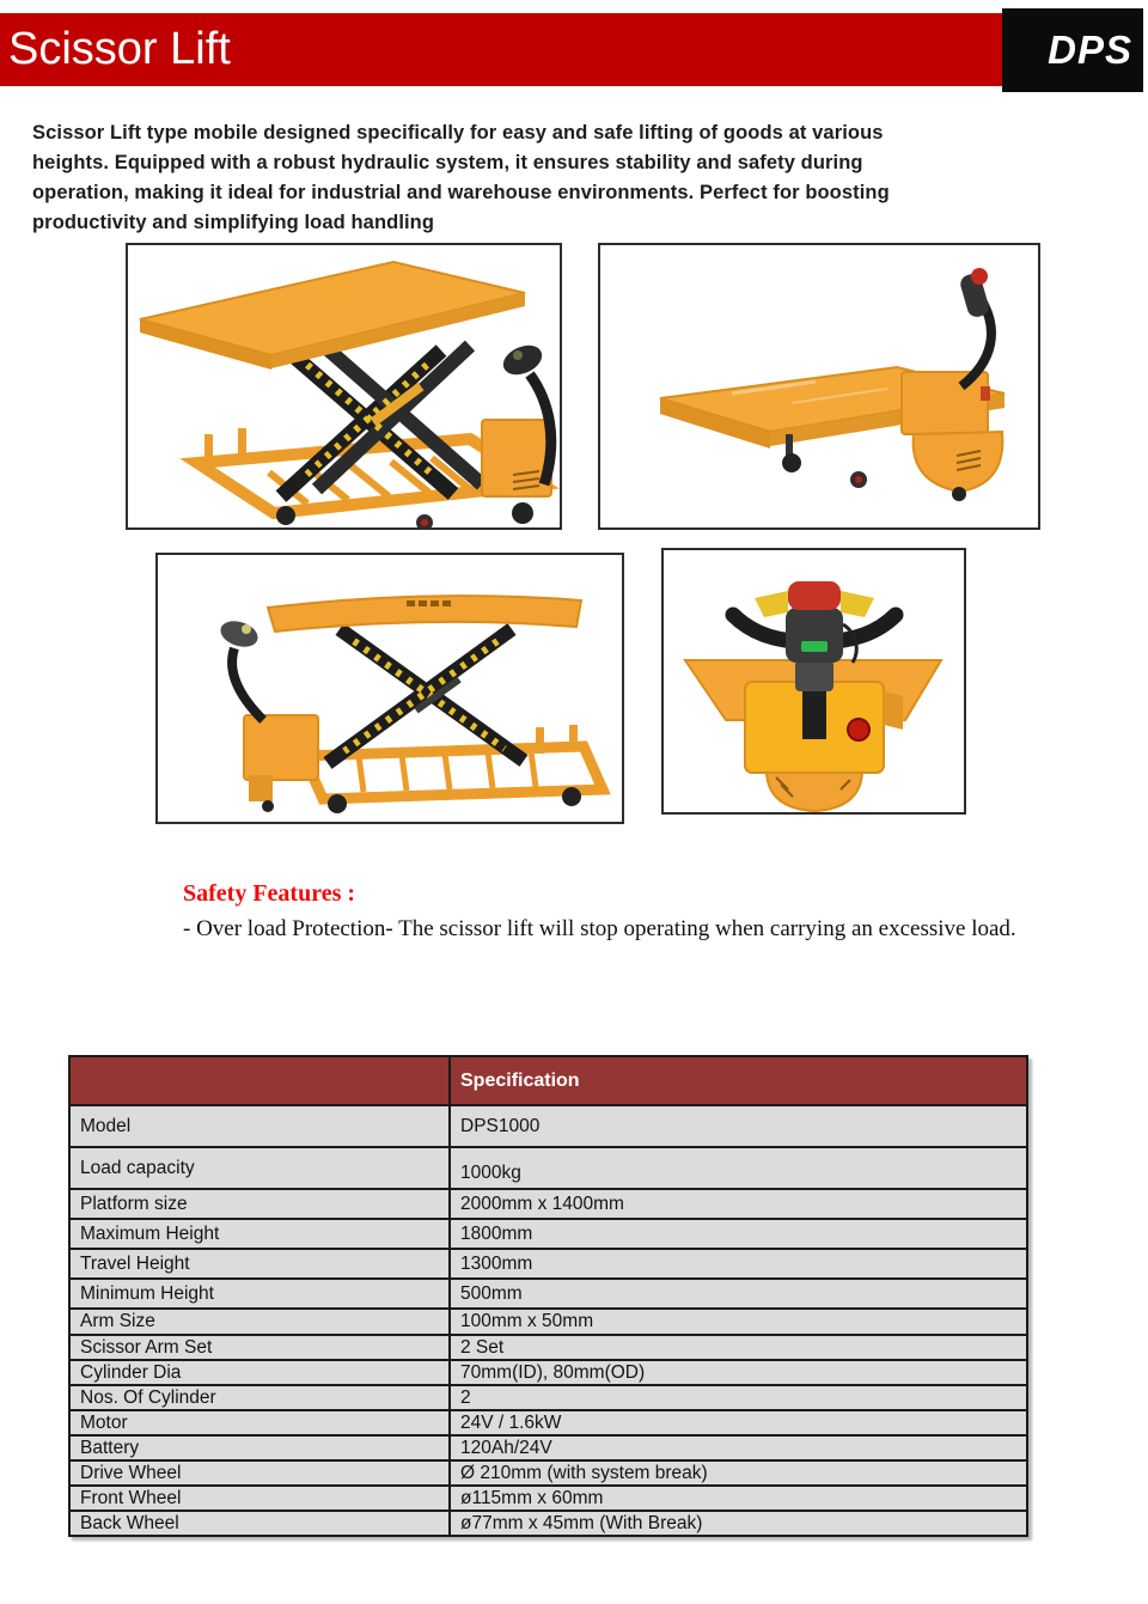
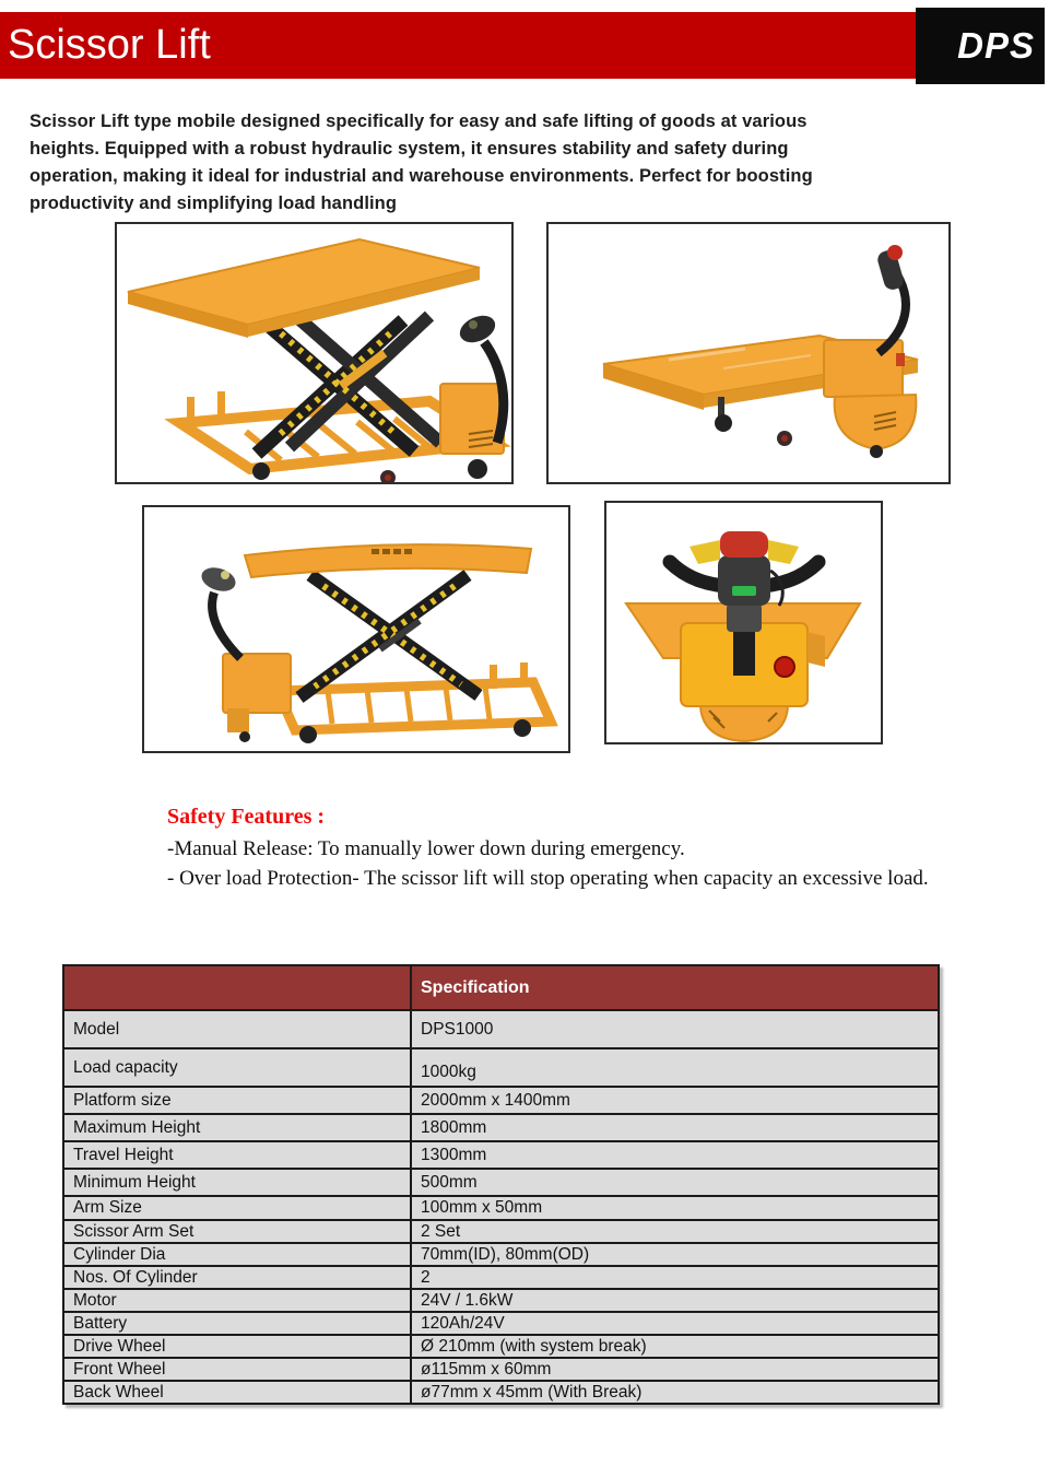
  Scissor Lift
  DPS
  Scissor Lift type mobile designed specifically for easy and safe lifting of goods at various
  heights. Equipped with a robust hydraulic system, it ensures stability and safety during
  operation, making it ideal for industrial and warehouse environments. Perfect for boosting
  productivity and simplifying load handling
  Safety Features :
+ -Manual Release: To manually lower down during emergency.
- - Over load Protection- The scissor lift will stop operating when carrying an excessive load.
+ - Over load Protection- The scissor lift will stop operating when capacity an excessive load.
  	Specification
  Model	DPS1000
  Load capacity	1000kg
  Platform size	2000mm x 1400mm
  Maximum Height	1800mm
  Travel Height	1300mm
  Minimum Height	500mm
  Arm Size	100mm x 50mm
  Scissor Arm Set	2 Set
  Cylinder Dia	70mm(ID), 80mm(OD)
  Nos. Of Cylinder	2
  Motor	24V / 1.6kW
  Battery	120Ah/24V
  Drive Wheel	Ø 210mm (with system break)
  Front Wheel	ø115mm x 60mm
  Back Wheel	ø77mm x 45mm (With Break)
